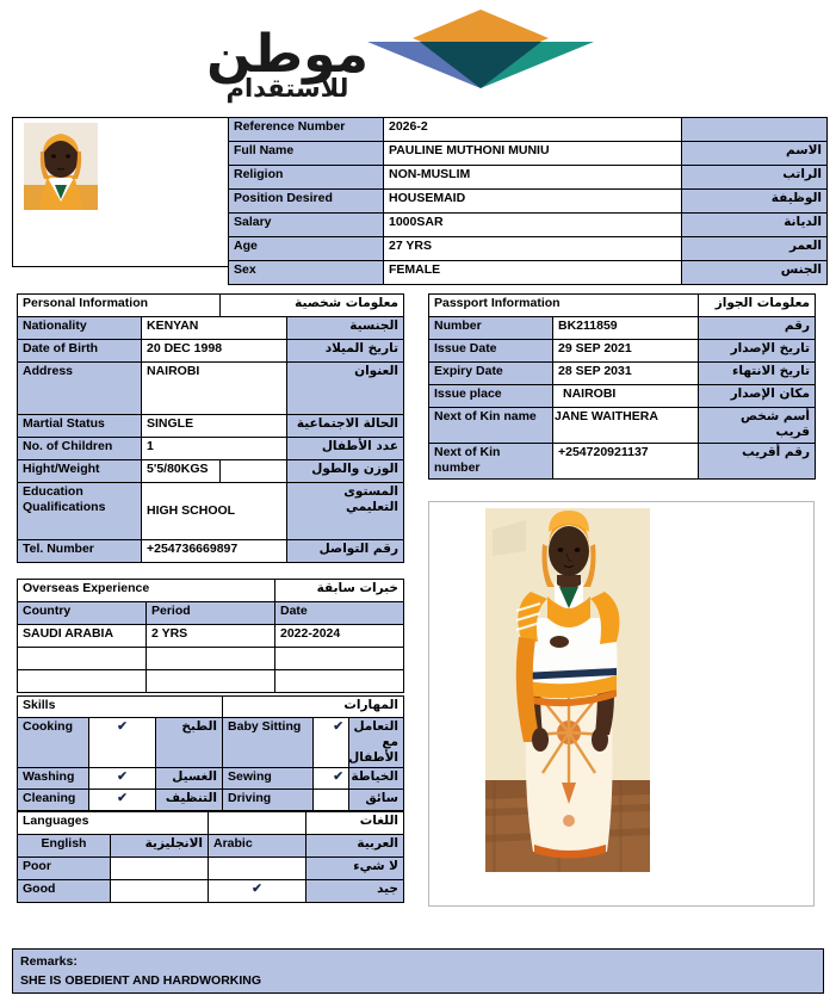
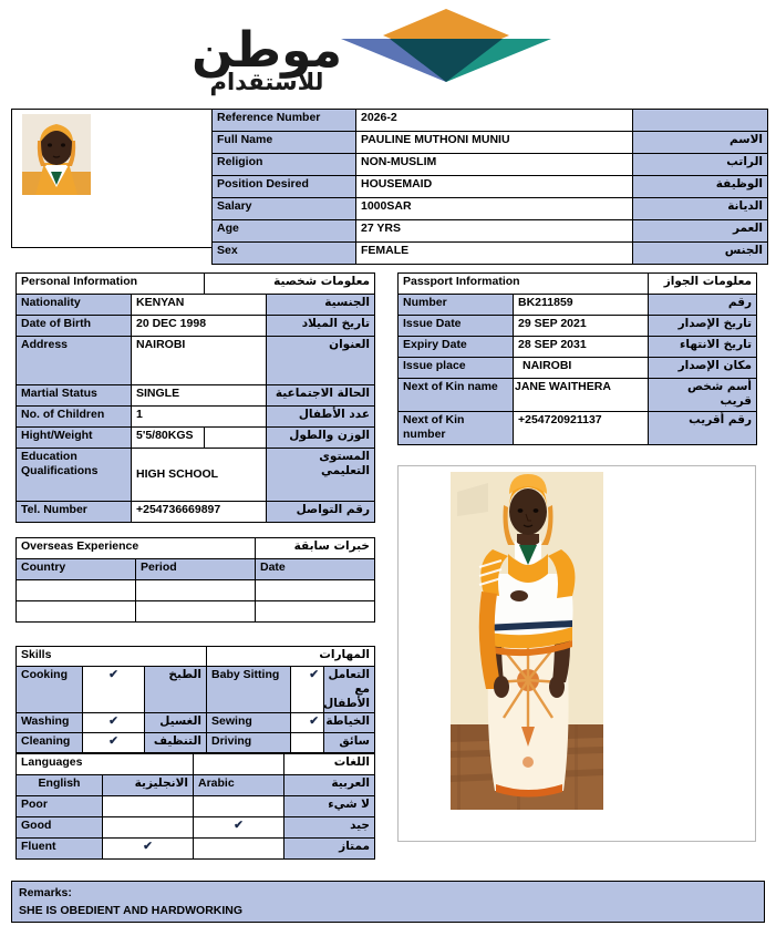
  موطن
  للاستقدام
  Reference Number	2026-2
  Full Name	PAULINE MUTHONI MUNIU	الاسم
  Religion	NON-MUSLIM	الراتب
  Position Desired	HOUSEMAID	الوظيفة
  Salary	1000SAR	الديانة
  Age	27 YRS	العمر
  Sex	FEMALE	الجنس
  Personal Information	معلومات شخصية
  Nationality	KENYAN	الجنسية
  Date of Birth	20 DEC 1998	تاريخ الميلاد
  Address	NAIROBI	العنوان
  Martial Status	SINGLE	الحالة الاجتماعية
  No. of Children	1	عدد الأطفال
  Hight/Weight	5'5/80KGS		الوزن والطول
  Education Qualifications	HIGH SCHOOL	المستوى التعليمي
  Tel. Number	+254736669897	رقم التواصل
  Passport Information	معلومات الجواز
  Number	BK211859	رقم
  Issue Date	29 SEP 2021	تاريخ الإصدار
  Expiry Date	28 SEP 2031	تاريخ الانتهاء
  Issue place	NAIROBI	مكان الإصدار
  Next of Kin name	JANE WAITHERA	أسم شخص قريب
  Next of Kin number	+254720921137	رقم أقريب
  Overseas Experience	خبرات سابقة
  Country	Period	Date
- SAUDI ARABIA	2 YRS	2022-2024
  Skills	المهارات
  Cooking	✔	الطبخ	Baby Sitting	✔	التعامل مع الأطفال
  Washing	✔	الغسيل	Sewing	✔	الخياطة
  Cleaning	✔	التنظيف	Driving		سائق
  Languages		اللغات
  English	الانجليزية	Arabic	العربية
  Poor			لا شيء
  Good		✔	جيد
+ Fluent	✔		ممتاز
  Remarks:
  SHE IS OBEDIENT AND HARDWORKING
